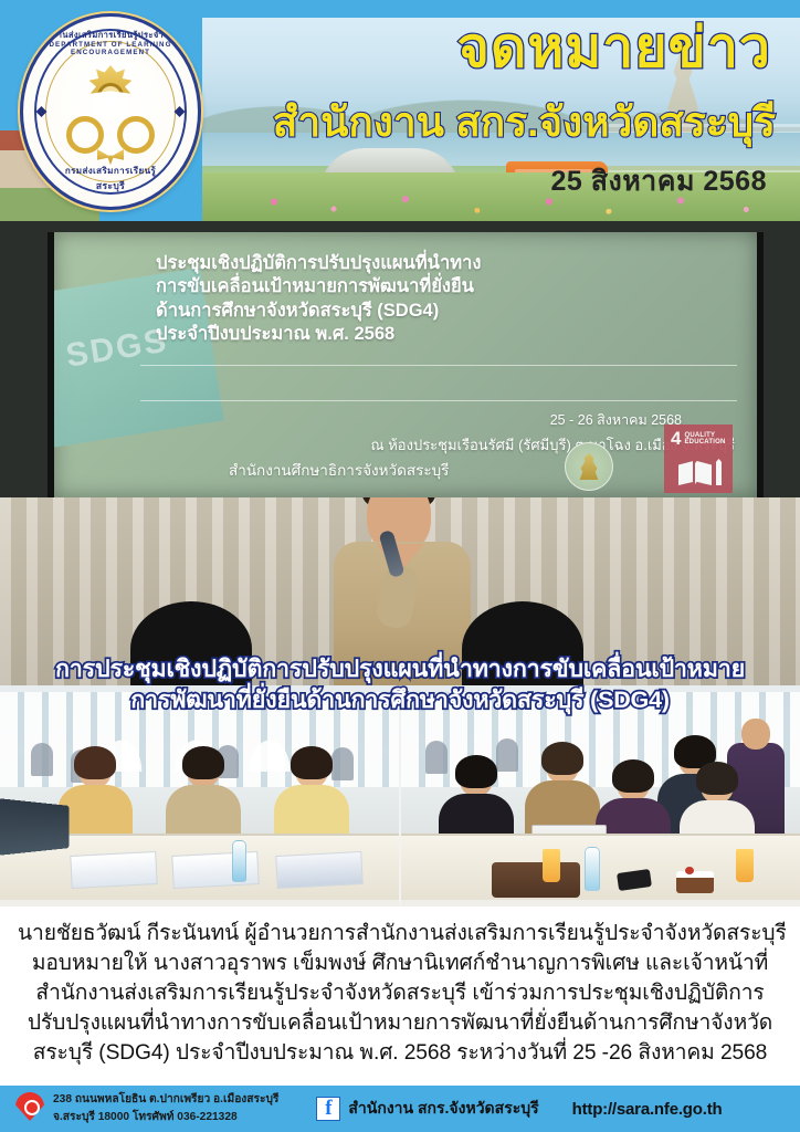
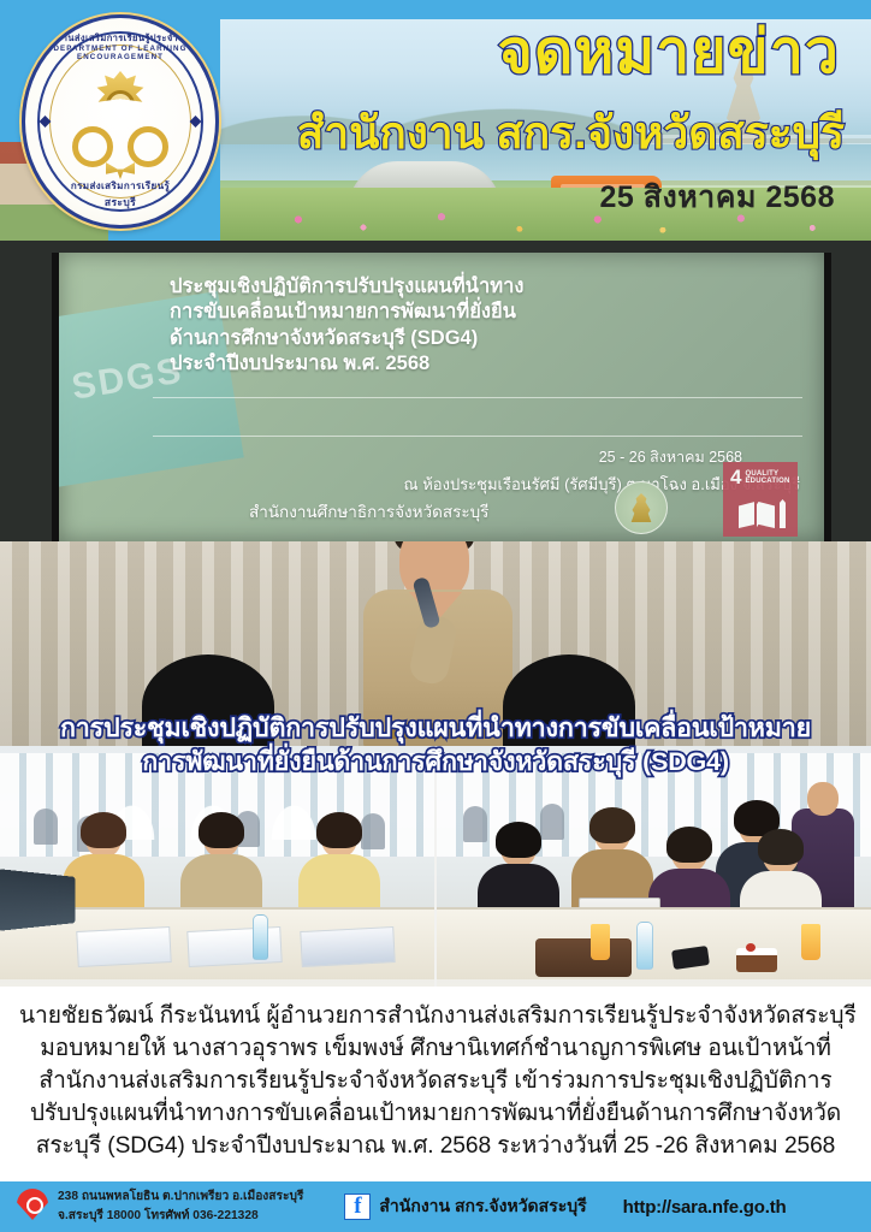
  สำนักงานส่งเสริมการเรียนรู้ประจำจังหวัด
  กรมส่งเสริมการเรียนรู้
  สระบุรี
  จดหมายข่าว
  สำนักงาน สกร.จังหวัดสระบุรี
  25 สิงหาคม 2568
  ประชุมเชิงปฏิบัติการปรับปรุงแผนที่นำทาง
  การขับเคลื่อนเป้าหมายการพัฒนาที่ยั่งยืน
  ด้านการศึกษาจังหวัดสระบุรี (SDG4)
  ประจำปีงบประมาณ พ.ศ. 2568
  25 - 26 สิงหาคม 2568
  ณ ห้องประชุมเรือนรัศมี (รัศมีบุรี)าโฉง อ.เมื
  สำนักงานศึกษาธิการจังหวัดสระบุรี
  4
  การประชุมเชิงปฏิบัติการปรับปรุงแผนที่นำทางการขับเคลื่อนเป้าหมาย
  การพัฒนาที่ยั่งยืนด้านการศึกษาจังหวัดสระบุรี (SDG4)
  นายชัยธวัฒน์ กีระนันทน์ ผู้อำนวยการสำนักงานส่งเสริมการเรียนรู้ประจำจังหวัดสระบุรี
- มอบหมายให้ นางสาวอุราพร เข็มพงษ์ ศึกษานิเทศก์ชำนาญการพิเศษ และเจ้าหน้าที่
+ มอบหมายให้ นางสาวอุราพร เข็มพงษ์ ศึกษานิเทศก์ชำนาญการพิเศษ อนเป้าหน้าที่
  สำนักงานส่งเสริมการเรียนรู้ประจำจังหวัดสระบุรี เข้าร่วมการประชุมเชิงปฏิบัติการ
  ปรับปรุงแผนที่นำทางการขับเคลื่อนเป้าหมายการพัฒนาที่ยั่งยืนด้านการศึกษาจังหวัด
  สระบุรี (SDG4) ประจำปีงบประมาณ พ.ศ. 2568 ระหว่างวันที่ 25 -26 สิงหาคม 2568
  238 ถนนพหลโยธิน ต.ปากเพรียว อ.เมืองสระบุรี
  จ.สระบุรี 18000 โทรศัพท์ 036-221328
  สำนักงาน สกร.จังหวัดสระบุรี
  http://sara.nfe.go.th
